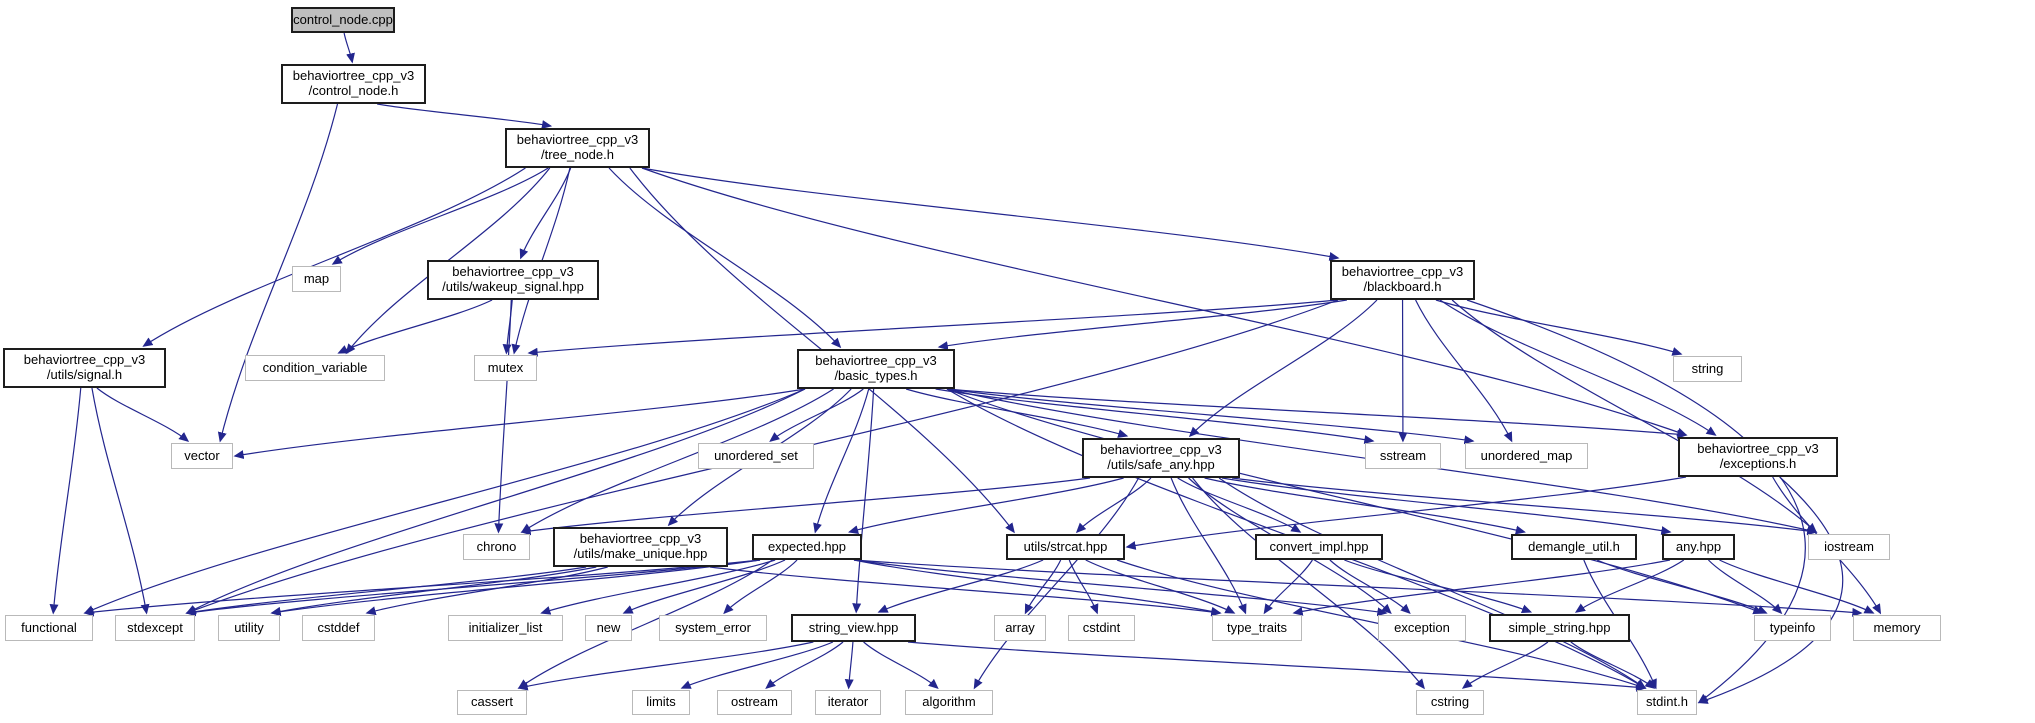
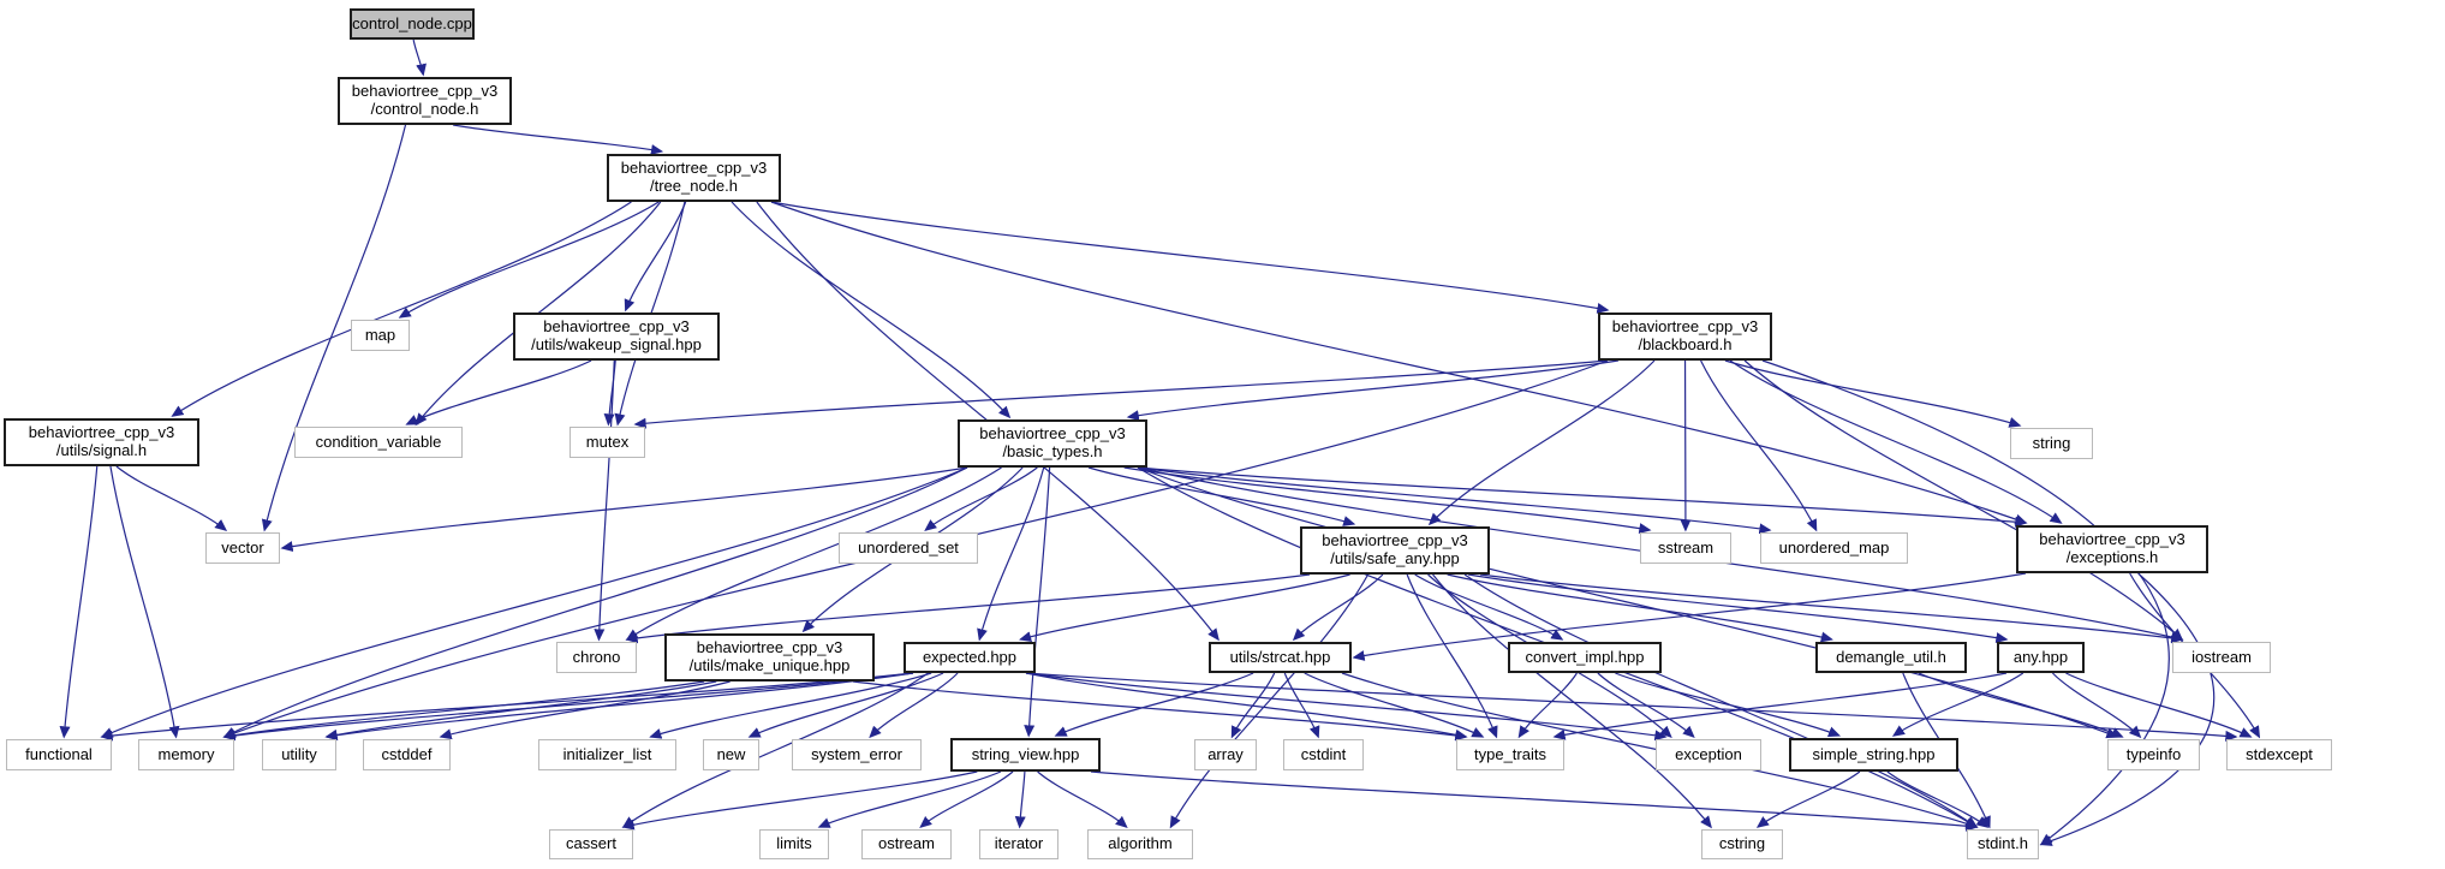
  control_node.cpp
  behaviortree_cpp_v3
  /control_node.h
  behaviortree_cpp_v3
  /tree_node.h
  map
  behaviortree_cpp_v3
  /utils/wakeup_signal.hpp
  behaviortree_cpp_v3
  /blackboard.h
  behaviortree_cpp_v3
  /utils/signal.h
  condition_variable
  mutex
  behaviortree_cpp_v3
  /basic_types.h
  string
  vector
  unordered_set
  behaviortree_cpp_v3
  /utils/safe_any.hpp
  sstream
  unordered_map
  behaviortree_cpp_v3
  /exceptions.h
  chrono
  behaviortree_cpp_v3
  /utils/make_unique.hpp
  expected.hpp
  utils/strcat.hpp
  convert_impl.hpp
  demangle_util.h
  any.hpp
  iostream
  functional
- stdexcept
+ memory
  utility
  cstddef
  initializer_list
  new
  system_error
  string_view.hpp
  array
  cstdint
  type_traits
  exception
  simple_string.hpp
  typeinfo
- memory
+ stdexcept
  cassert
  limits
  ostream
  iterator
  algorithm
  cstring
  stdint.h
